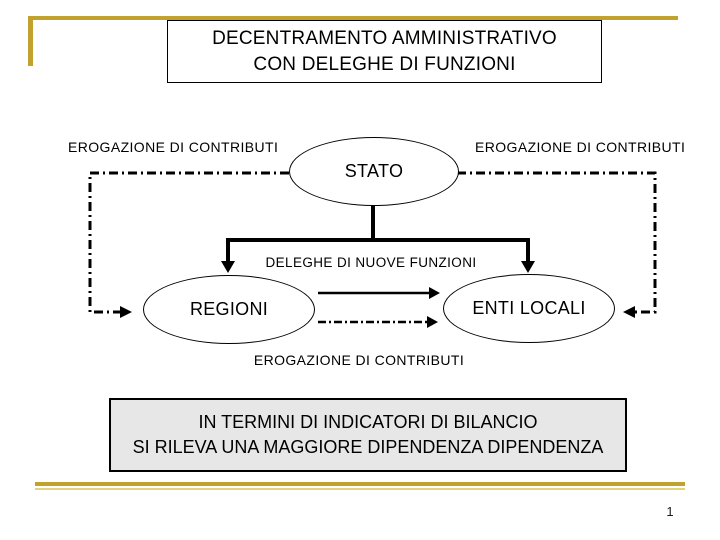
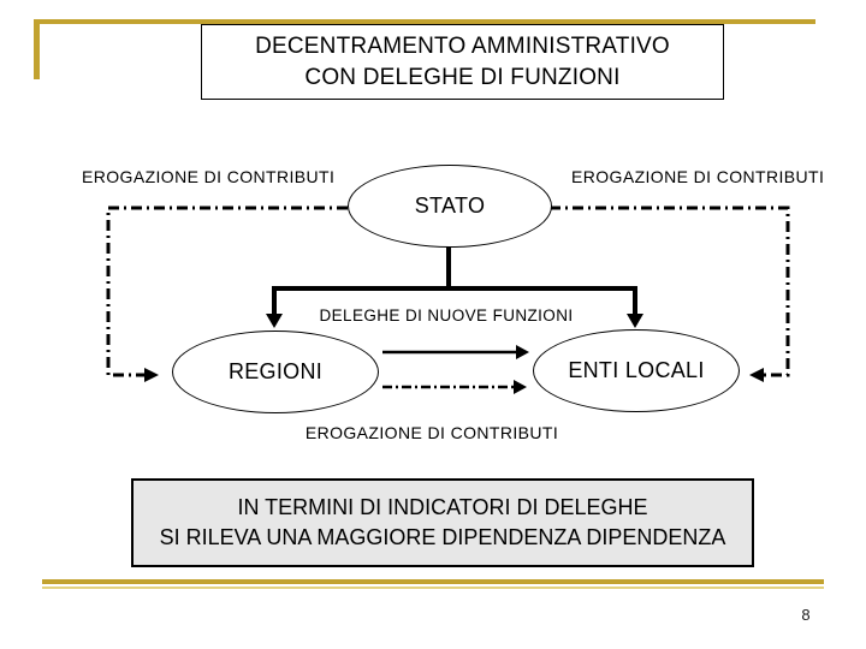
  DECENTRAMENTO AMMINISTRATIVO
  CON DELEGHE DI FUNZIONI
  EROGAZIONE DI CONTRIBUTI
  EROGAZIONE DI CONTRIBUTI
  DELEGHE DI NUOVE FUNZIONI
  EROGAZIONE DI CONTRIBUTI
  STATO
  REGIONI
  ENTI LOCALI
- IN TERMINI DI INDICATORI DI BILANCIO
+ IN TERMINI DI INDICATORI DI DELEGHE
  SI RILEVA UNA MAGGIORE DIPENDENZA DIPENDENZA
- 1
+ 8
